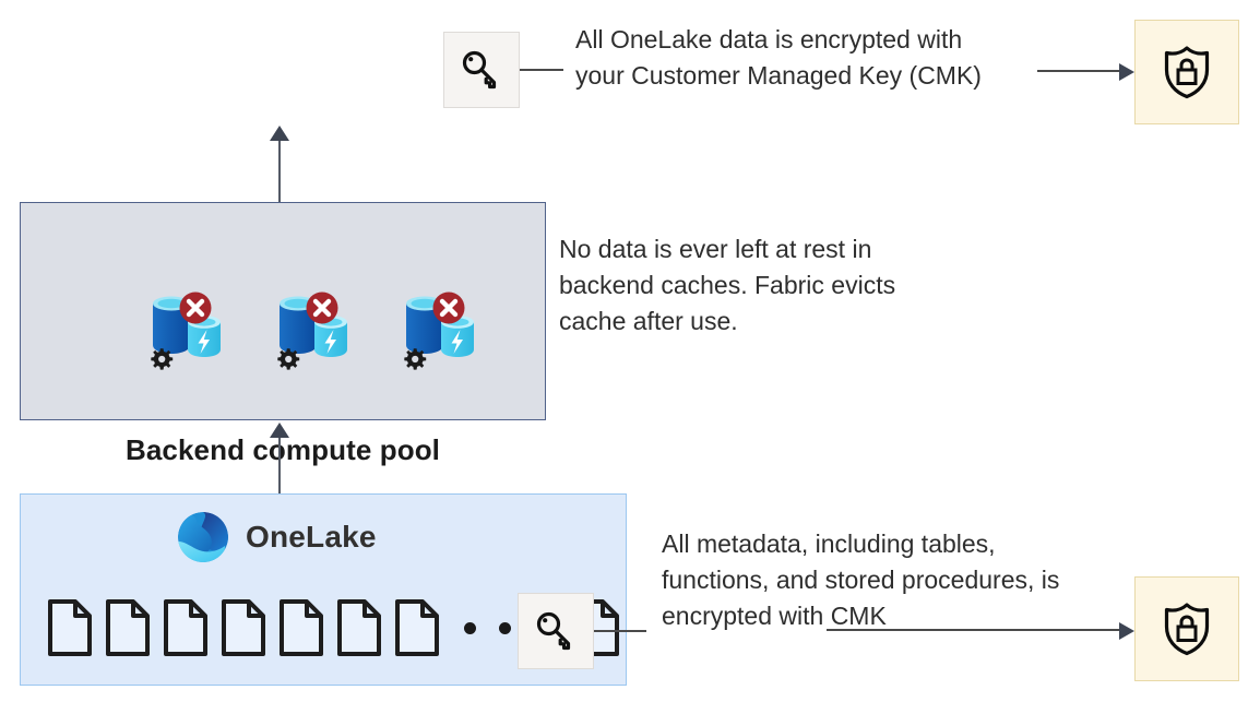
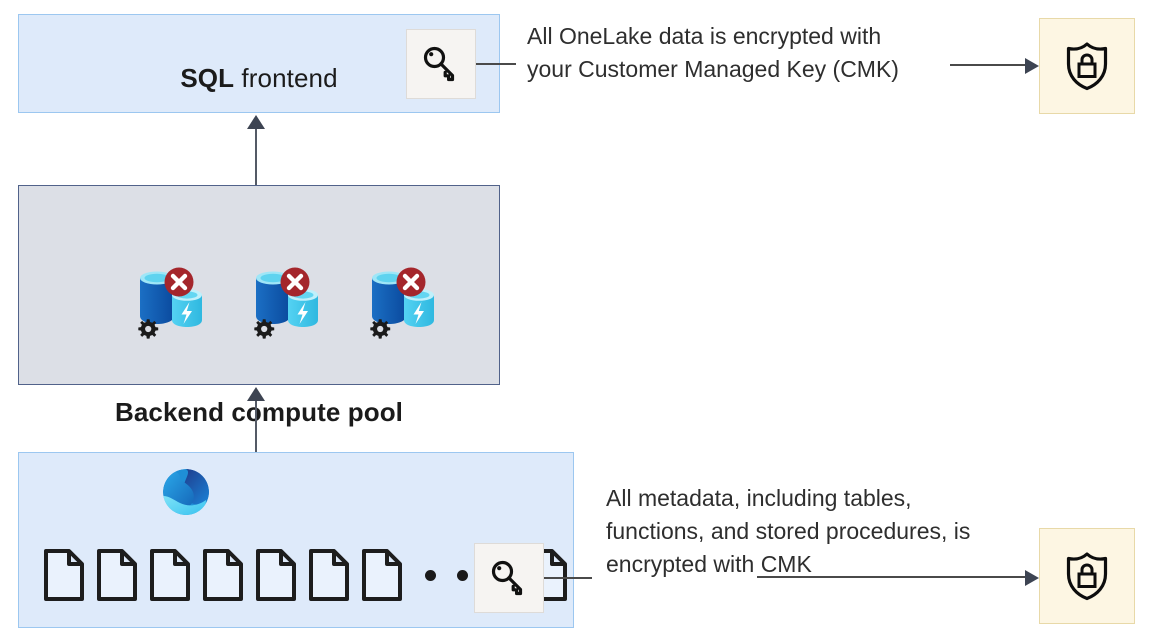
+ SQL frontend
  All OneLake data is encrypted with your Customer Managed Key (CMK)
  Backend compute pool
- No data is ever left at rest in backend caches. Fabric evicts cache after use.
- OneLake
  All metadata, including tables, functions, and stored procedures, is encrypted with CMK
